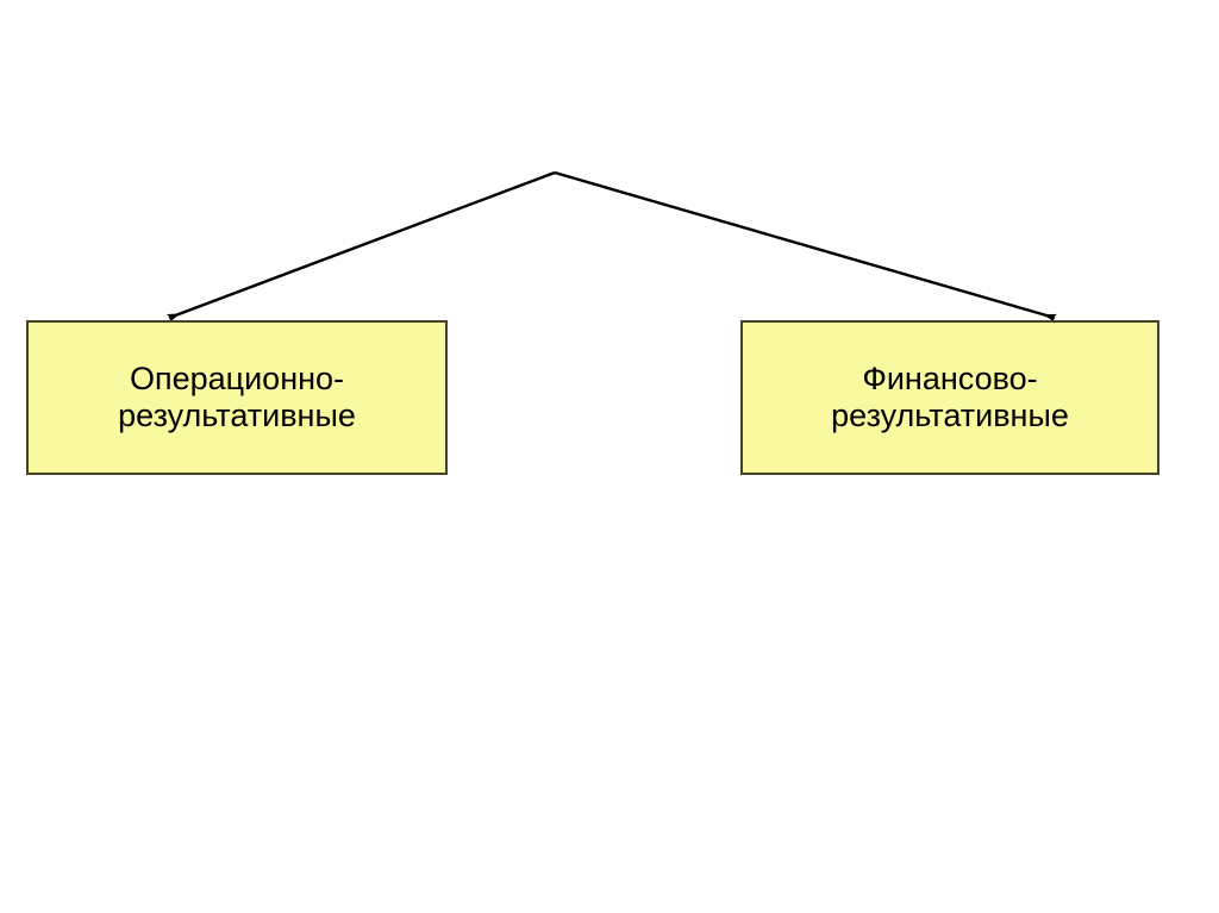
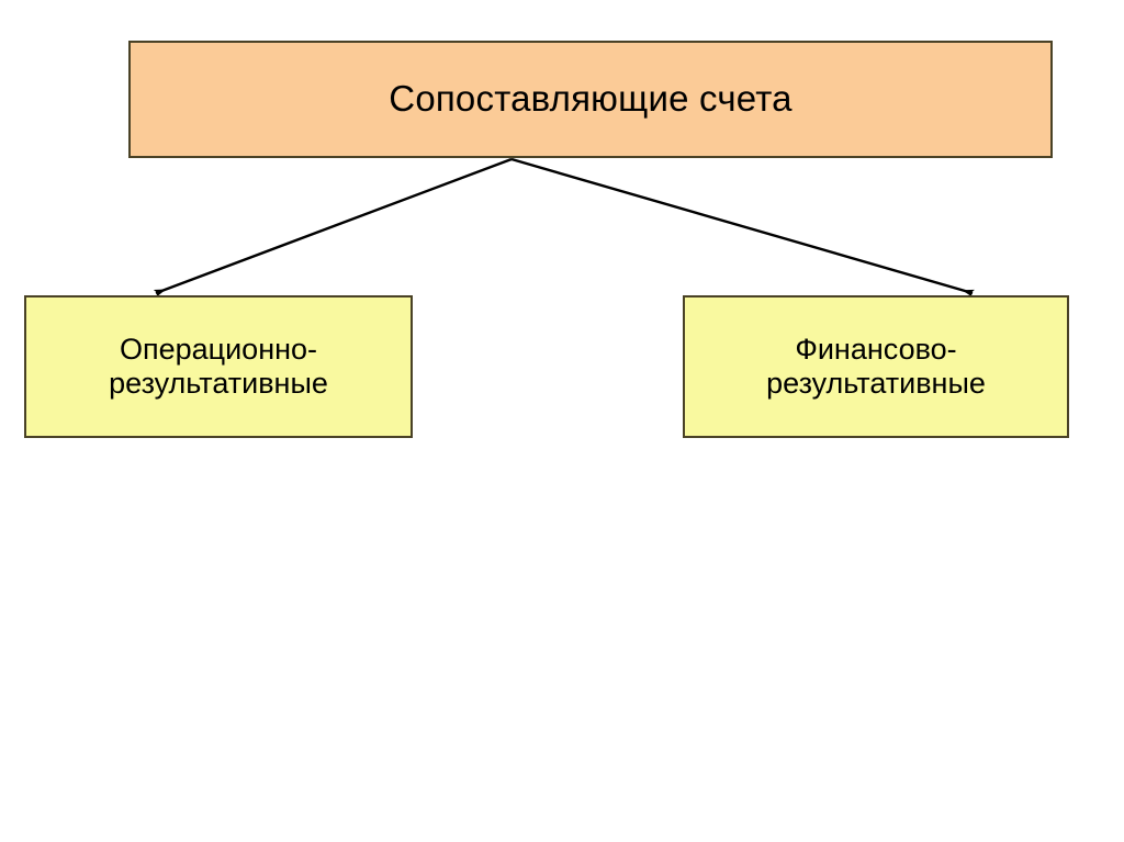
+ Сопоставляющие счета
  Операционно-
  результативные
  Финансово-
  результативные
